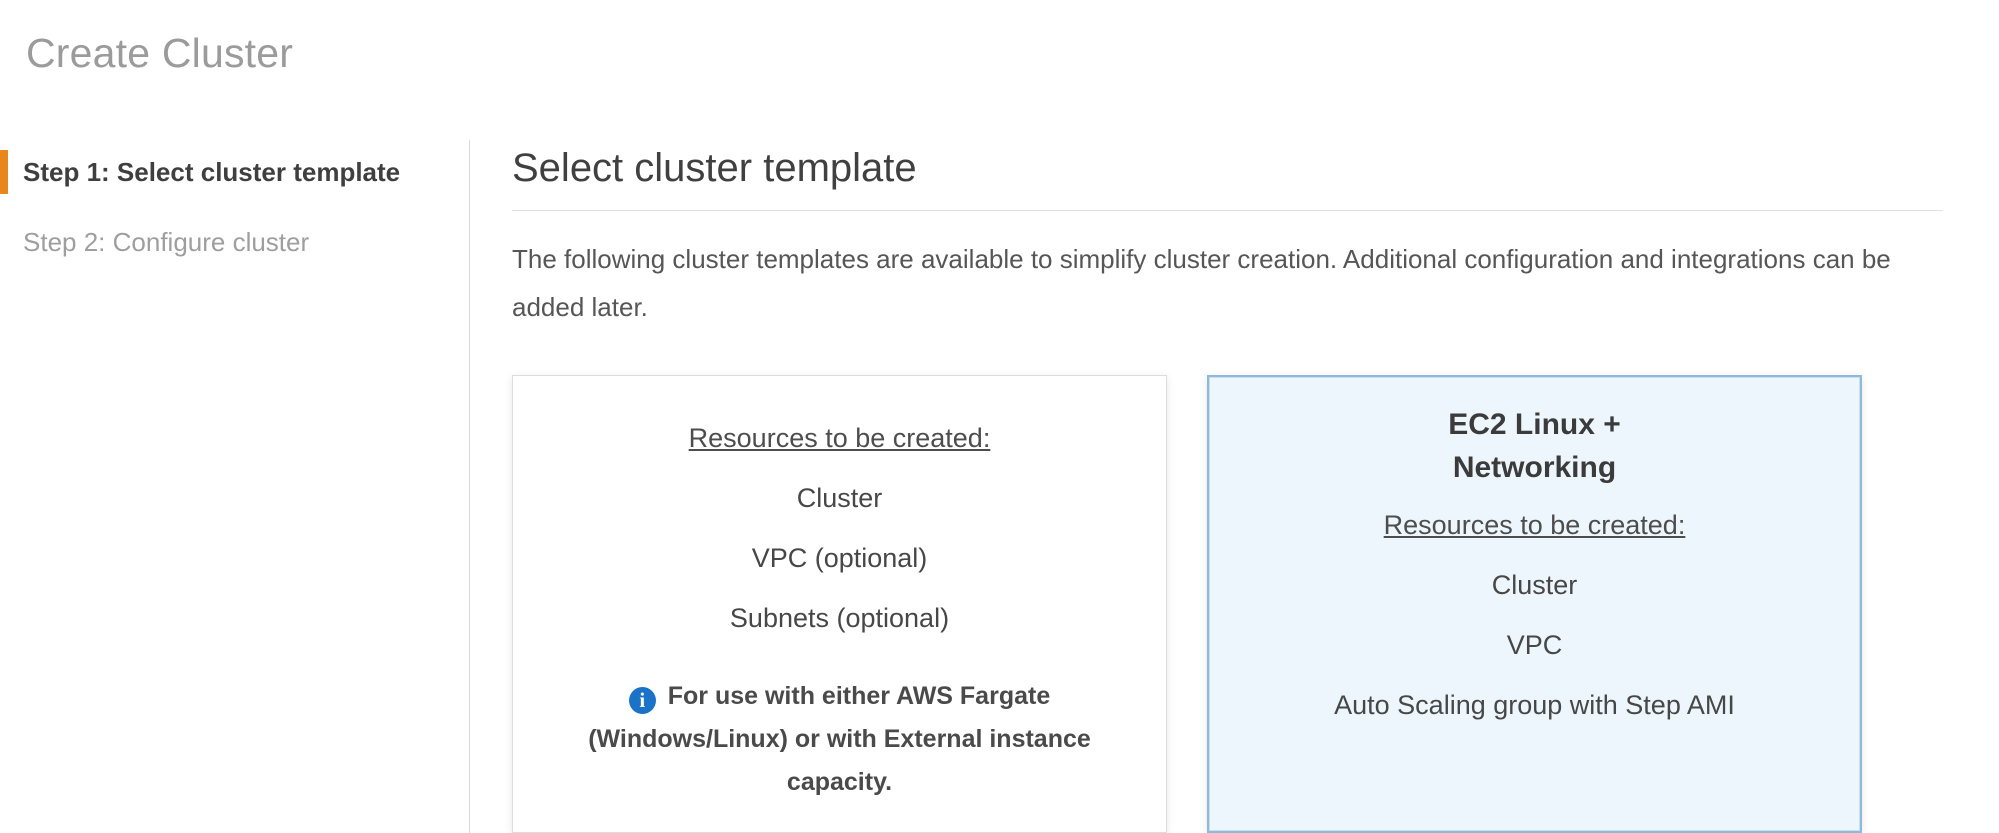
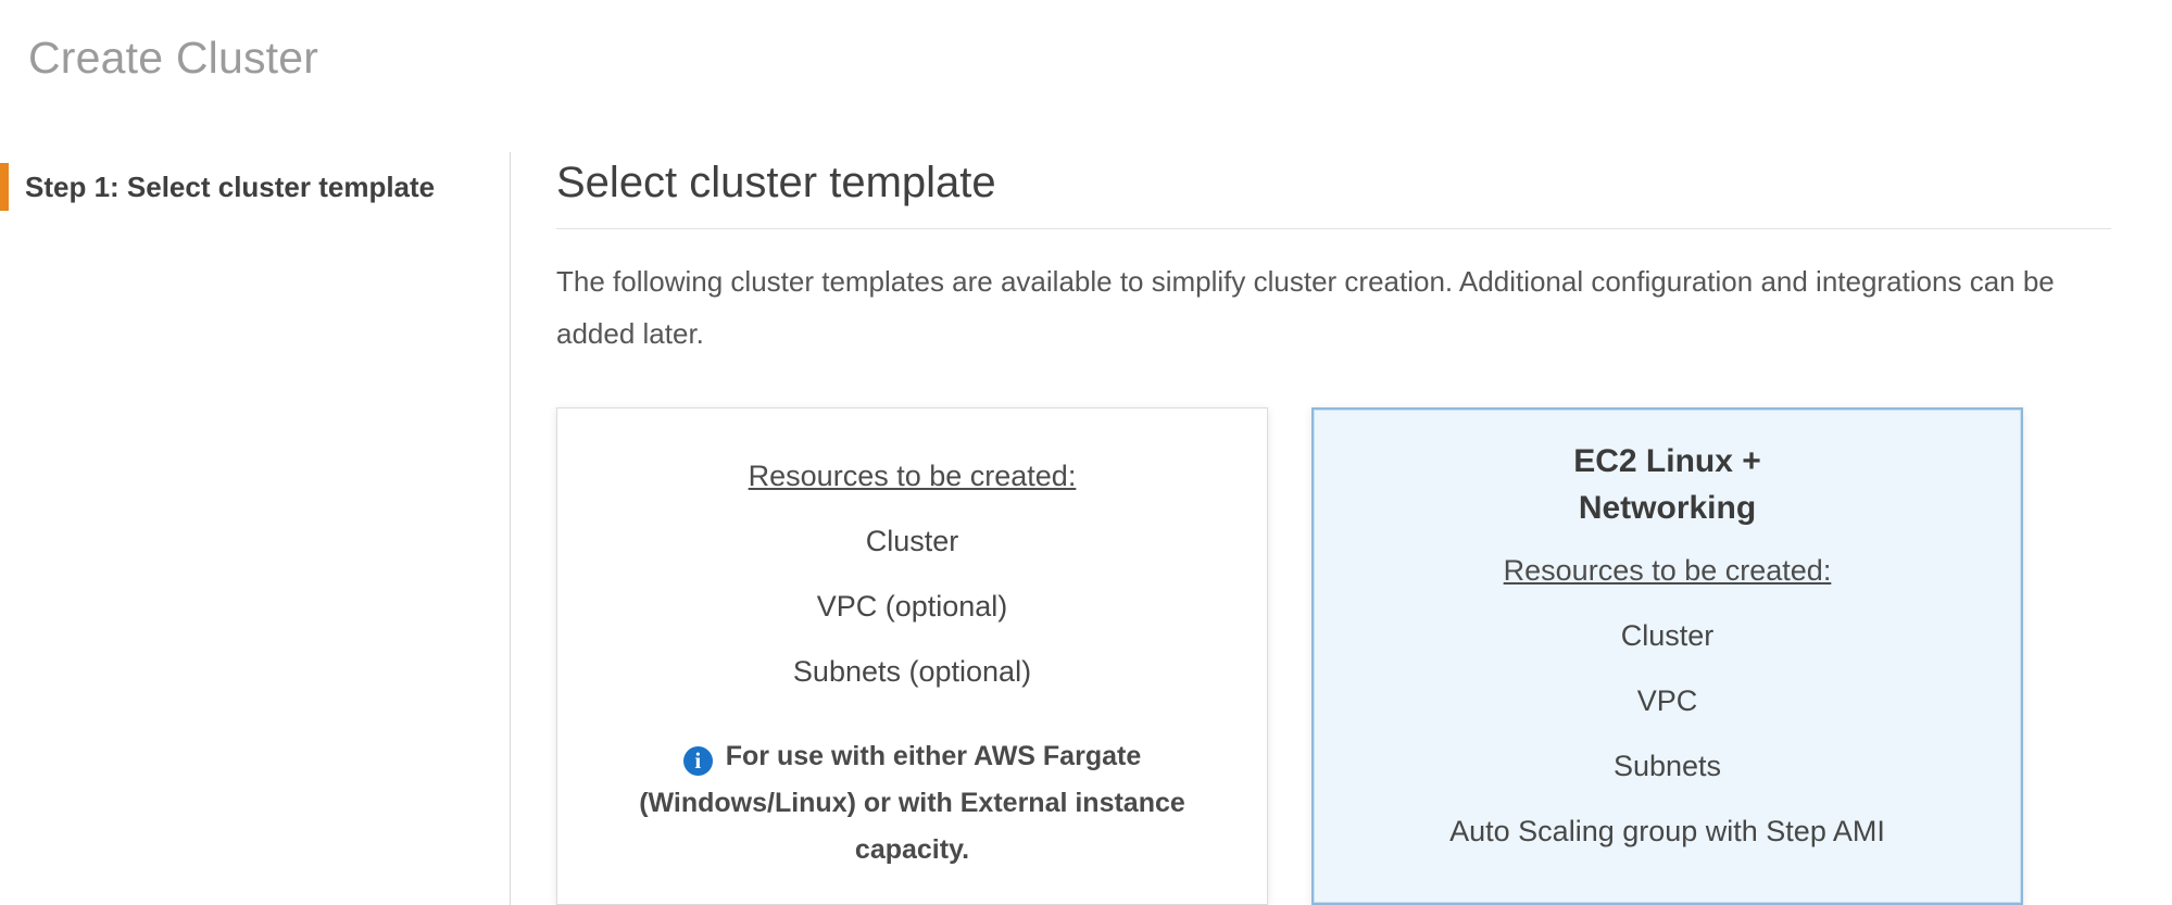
  Create Cluster
  Step 1: Select cluster template
- Step 2: Configure cluster
  Select cluster template
  The following cluster templates are available to simplify cluster creation. Additional configuration and integrations can be added later.
  Resources to be created:
  Cluster
  VPC (optional)
  Subnets (optional)
  i For use with either AWS Fargate (Windows/Linux) or with External instance capacity.
  EC2 Linux + Networking
  Resources to be created:
  Cluster
  VPC
+ Subnets
  Auto Scaling group with Step AMI
